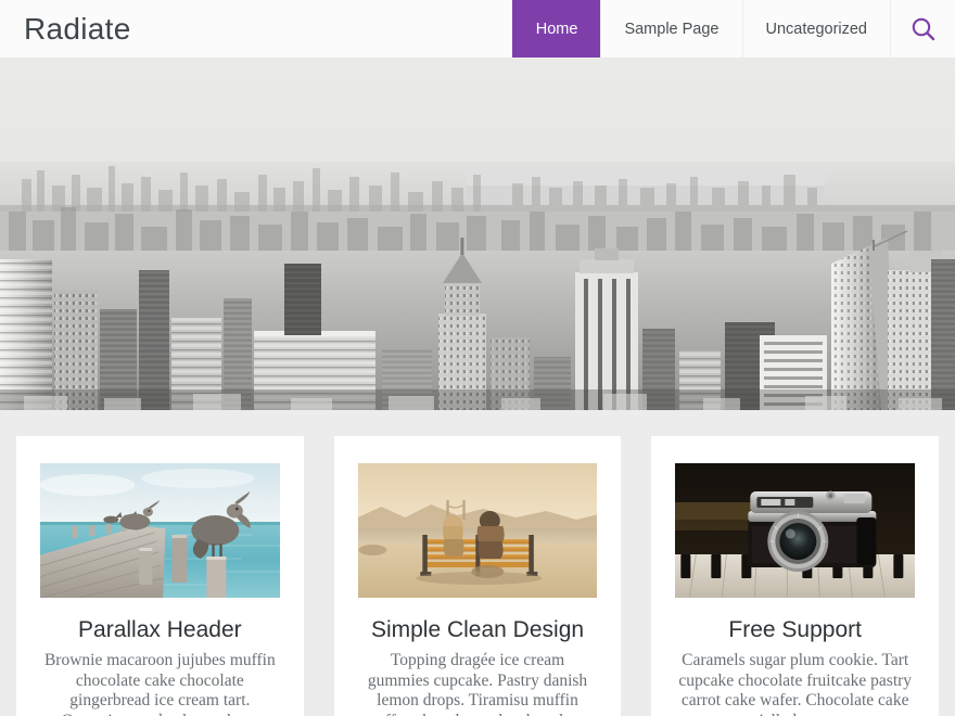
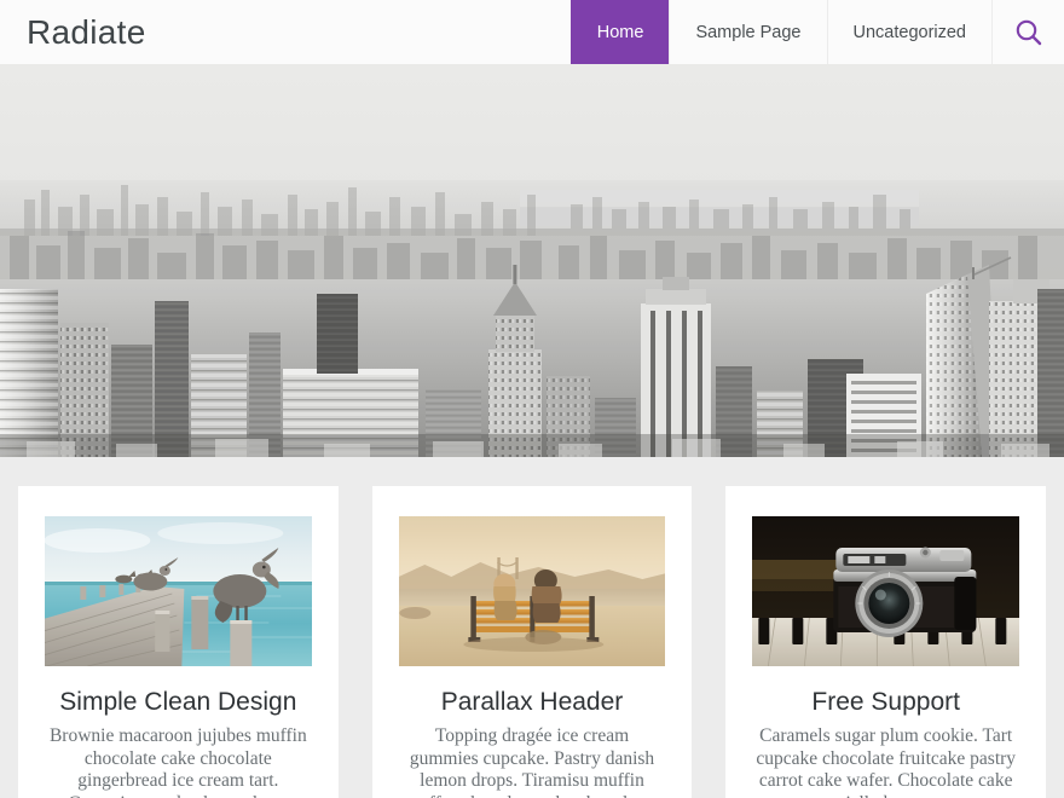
  Radiate
  Home
  Sample Page
  Uncategorized
- Parallax Header
+ Simple Clean Design
  Brownie macaroon jujubes muffin chocolate cake chocolate gingerbread ice cream tart.
- Simple Clean Design
+ Parallax Header
  Topping dragée ice cream gummies cupcake. Pastry danish lemon drops. Tiramisu muffin
  Free Support
  Caramels sugar plum cookie. Tart cupcake chocolate fruitcake pastry carrot cake wafer. Chocolate cake
